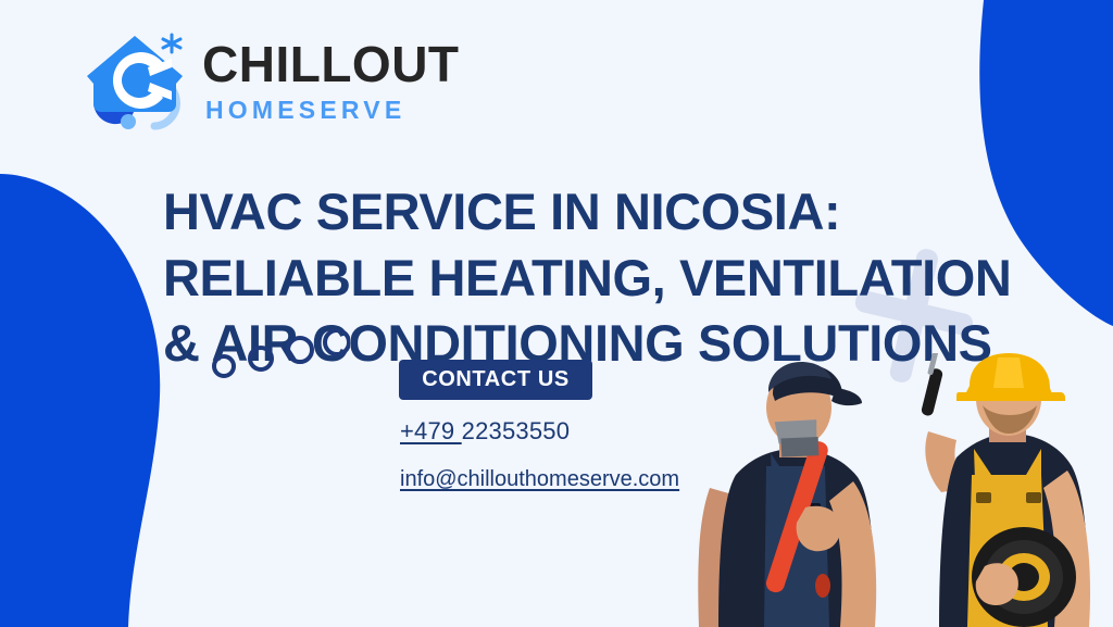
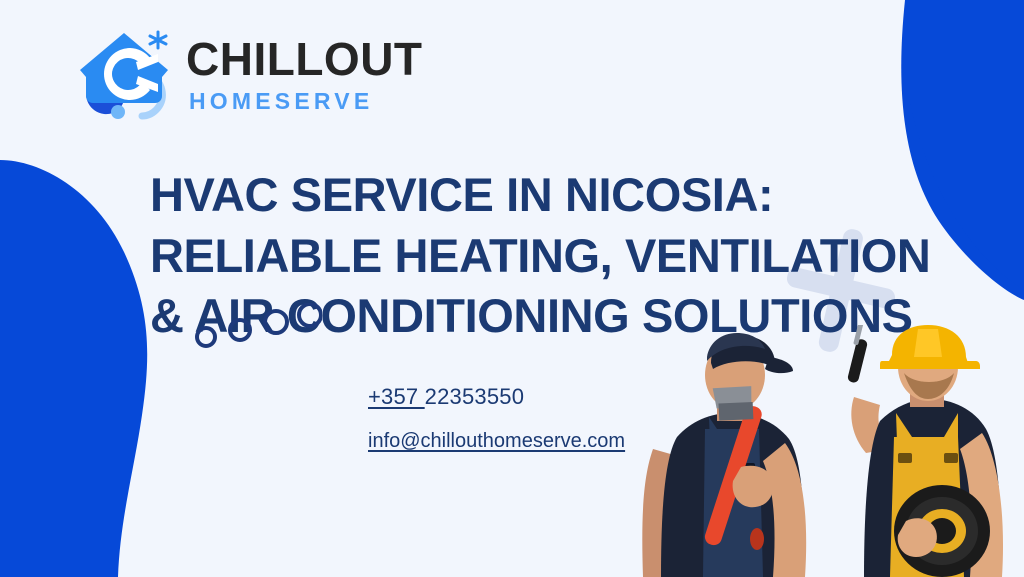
  CHILLOUT
  HOMESERVE
  HVAC SERVICE IN NICOSIA:
  RELIABLE HEATING, VENTILATION
  & AIR CONDITIONING SOLUTIONS
- CONTACT US
- +479 22353550
+ +357 22353550
  info@chillouthomeserve.com
